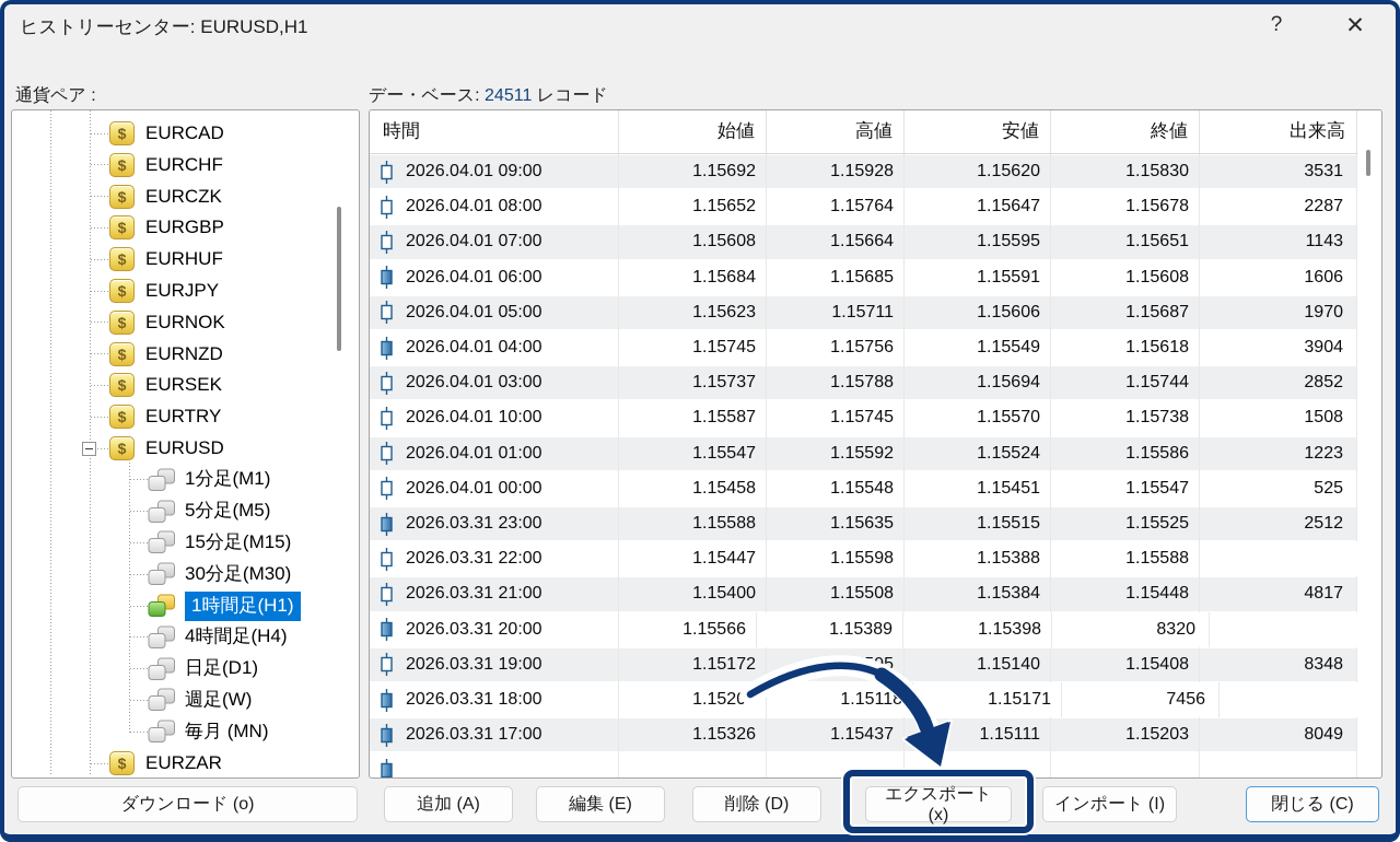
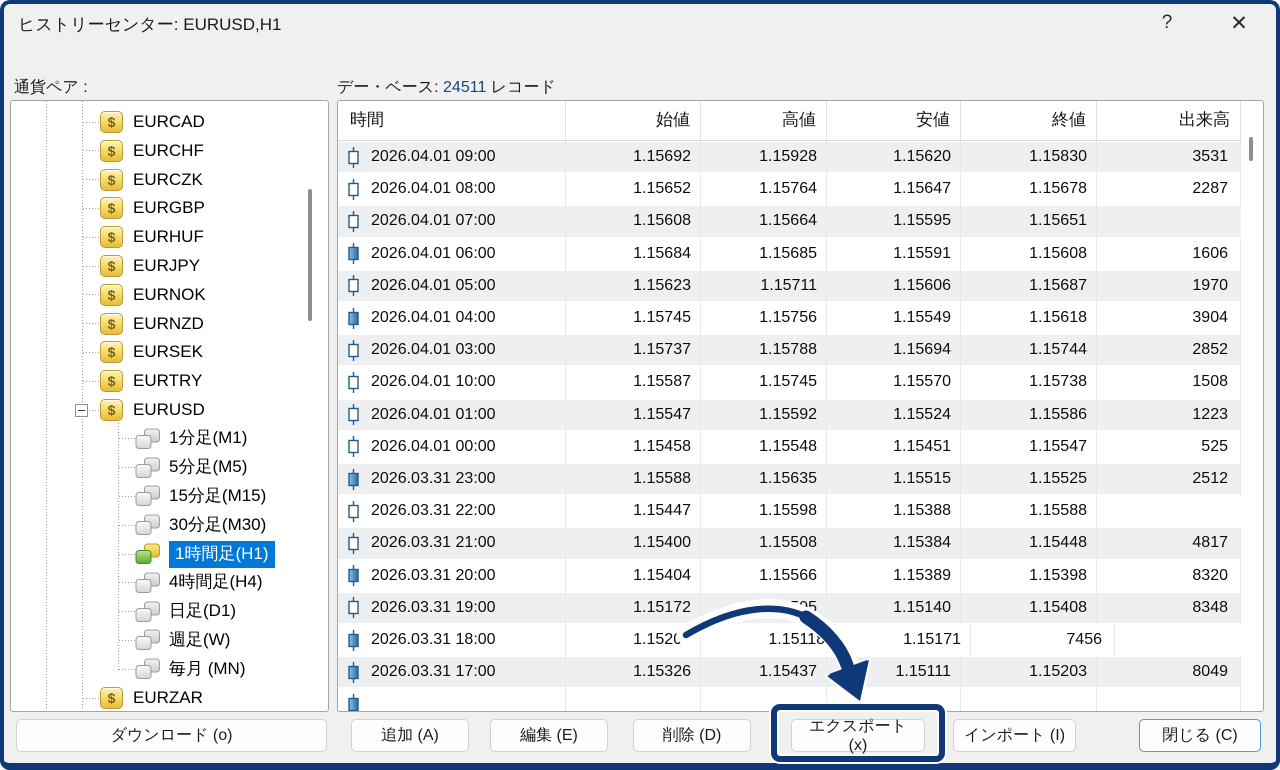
  ヒストリーセンター: EURUSD,H1
  ?
  ✕
  通貨ペア :
  デー・ベース: 24511 レコード
  $
  EURCAD
  $
  EURCHF
  $
  EURCZK
  $
  EURGBP
  $
  EURHUF
  $
  EURJPY
  $
  EURNOK
  $
  EURNZD
  $
  EURSEK
  $
  EURTRY
  $
  EURUSD
  1分足(M1)
  5分足(M5)
  15分足(M15)
  30分足(M30)
  1時間足(H1)
  4時間足(H4)
  日足(D1)
  週足(W)
  毎月 (MN)
  $
  EURZAR
  時間
  始値
  高値
  安値
  終値
  出来高
  2026.04.01 09:00
  1.15692
  1.15928
  1.15620
  1.15830
  3531
  2026.04.01 08:00
  1.15652
  1.15764
  1.15647
  1.15678
  2287
  2026.04.01 07:00
  1.15608
  1.15664
  1.15595
  1.15651
- 1143
  2026.04.01 06:00
  1.15684
  1.15685
  1.15591
  1.15608
  1606
  2026.04.01 05:00
  1.15623
  1.15711
  1.15606
  1.15687
  1970
  2026.04.01 04:00
  1.15745
  1.15756
  1.15549
  1.15618
  3904
  2026.04.01 03:00
  1.15737
  1.15788
  1.15694
  1.15744
  2852
  2026.04.01 10:00
  1.15587
  1.15745
  1.15570
  1.15738
  1508
  2026.04.01 01:00
  1.15547
  1.15592
  1.15524
  1.15586
  1223
  2026.04.01 00:00
  1.15458
  1.15548
  1.15451
  1.15547
  525
  2026.03.31 23:00
  1.15588
  1.15635
  1.15515
  1.15525
  2512
  2026.03.31 22:00
  1.15447
  1.15598
  1.15388
  1.15588
  2026.03.31 21:00
  1.15400
  1.15508
  1.15384
  1.15448
  4817
  2026.03.31 20:00
+ 1.15404
  1.15566
  1.15389
  1.15398
  8320
  2026.03.31 19:00
  1.15172
  1.15140
  1.15408
  8348
  2026.03.31 18:00
  1.1520
  1.15118
  1.15171
  7456
  2026.03.31 17:00
  1.15326
  1.15437
  1.15111
  1.15203
  8049
  ダウンロード (o)
  追加 (A)
  編集 (E)
  削除 (D)
  エクスポート (x)
  インポート (I)
  閉じる (C)
